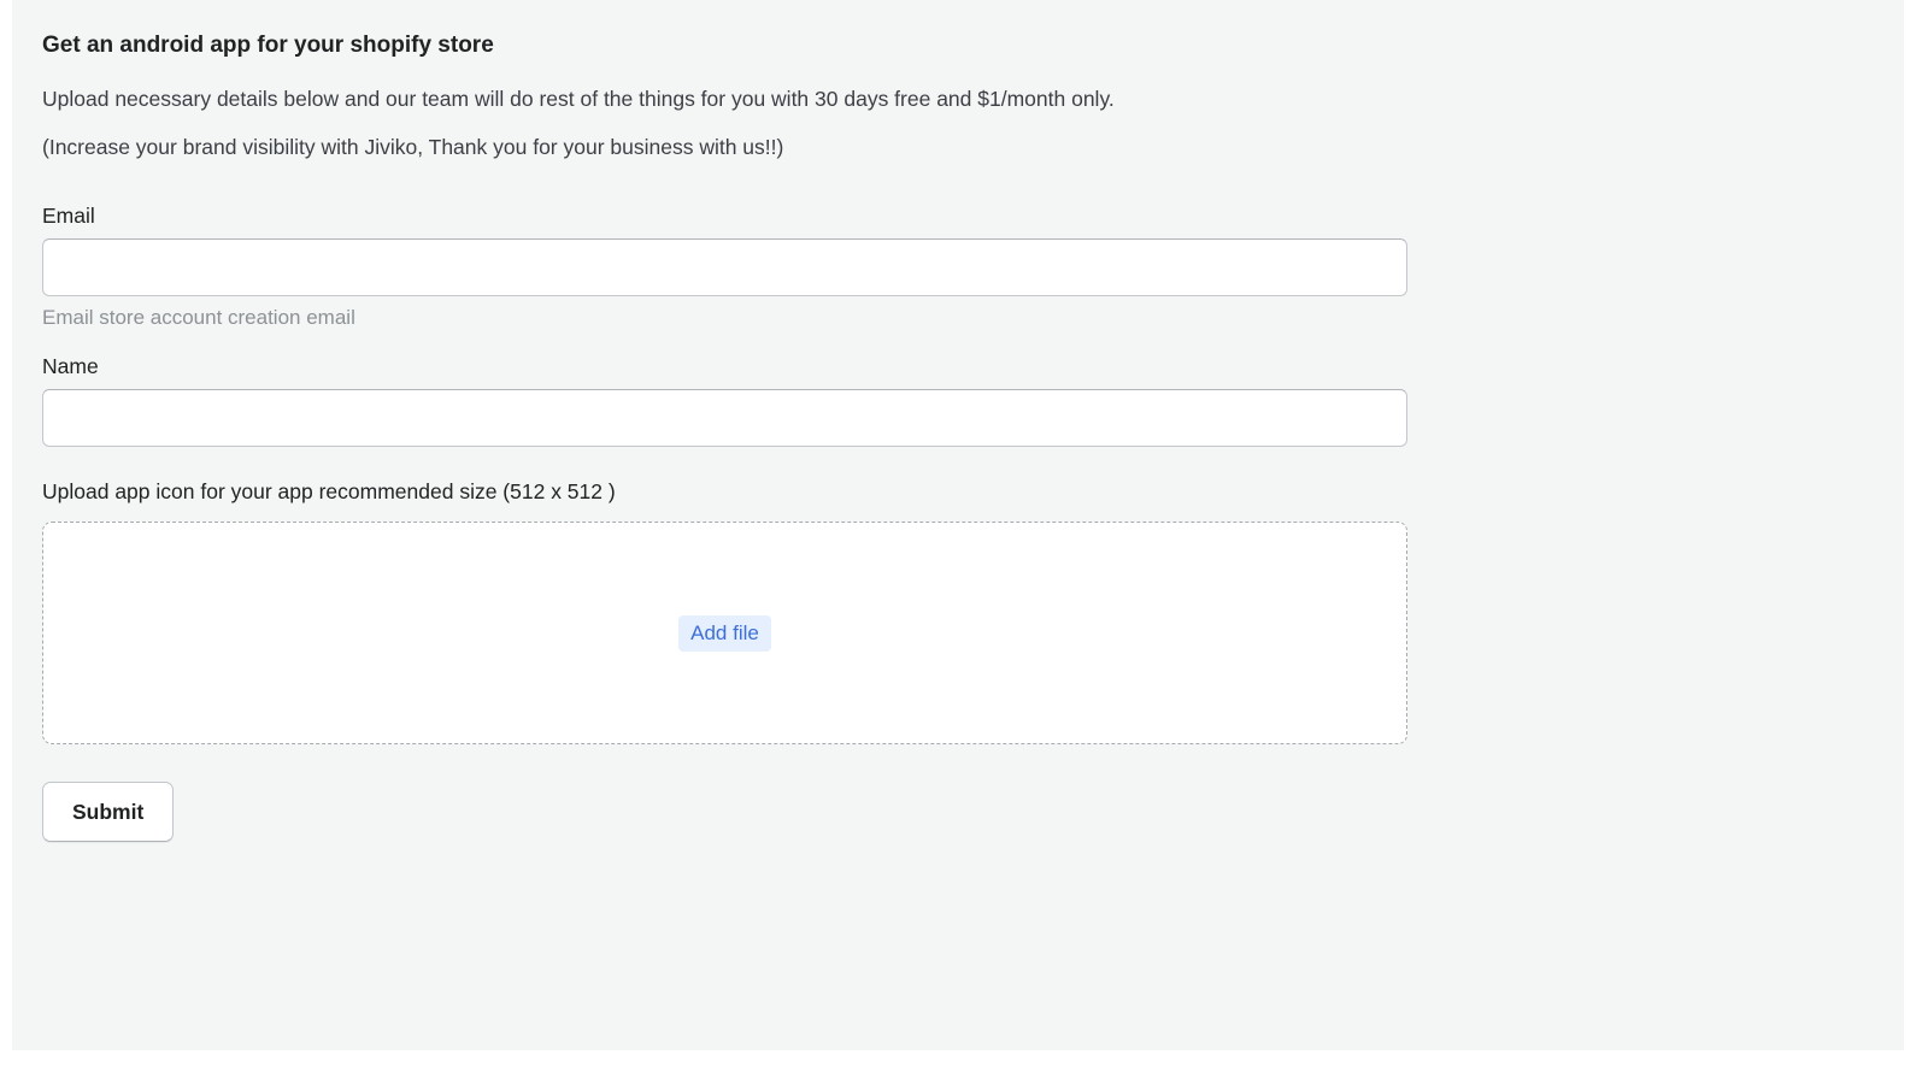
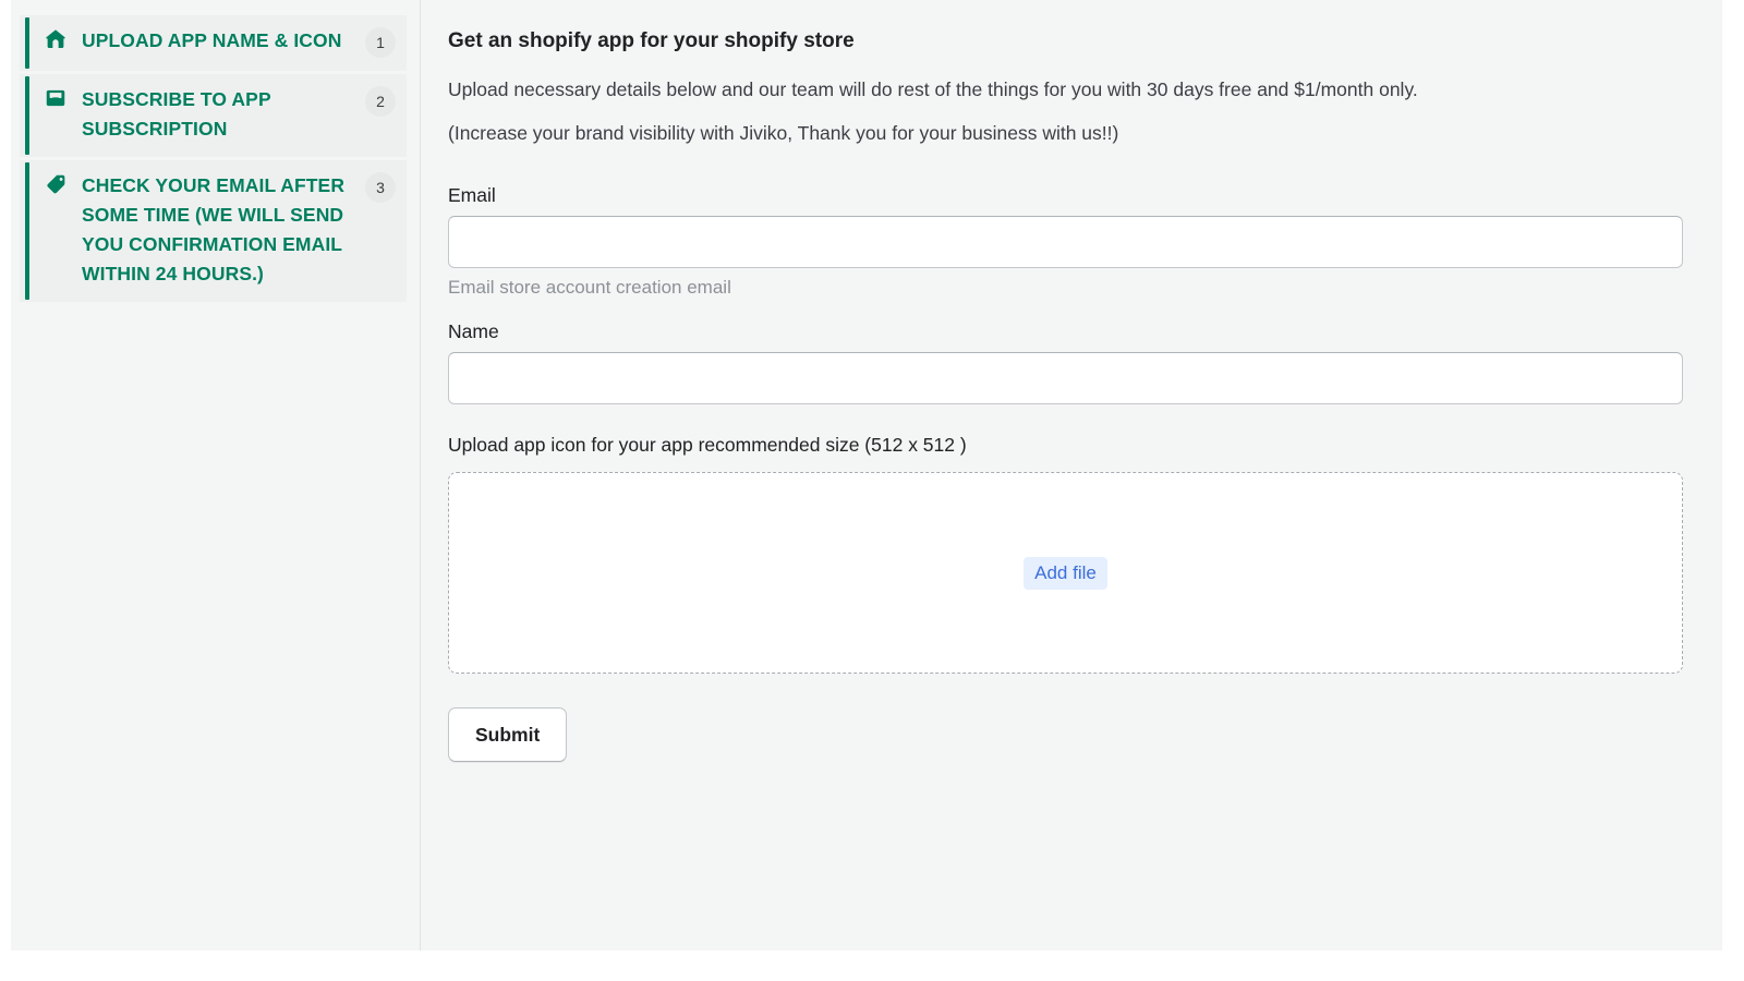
+ UPLOAD APP NAME & ICON
+ 1
+ SUBSCRIBE TO APP SUBSCRIPTION
+ 2
+ CHECK YOUR EMAIL AFTER SOME TIME (WE WILL SEND YOU CONFIRMATION EMAIL WITHIN 24 HOURS.)
+ 3
- Get an android app for your shopify store
+ Get an shopify app for your shopify store
  Upload necessary details below and our team will do rest of the things for you with 30 days free and $1/month only.
  (Increase your brand visibility with Jiviko, Thank you for your business with us!!)
  Email
  Email store account creation email
  Name
  Upload app icon for your app recommended size (512 x 512 )
  Add file
  Submit
